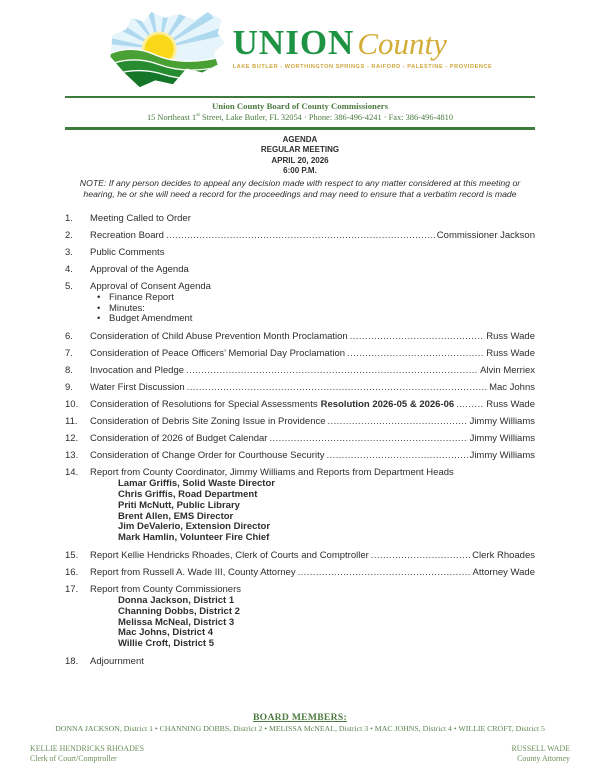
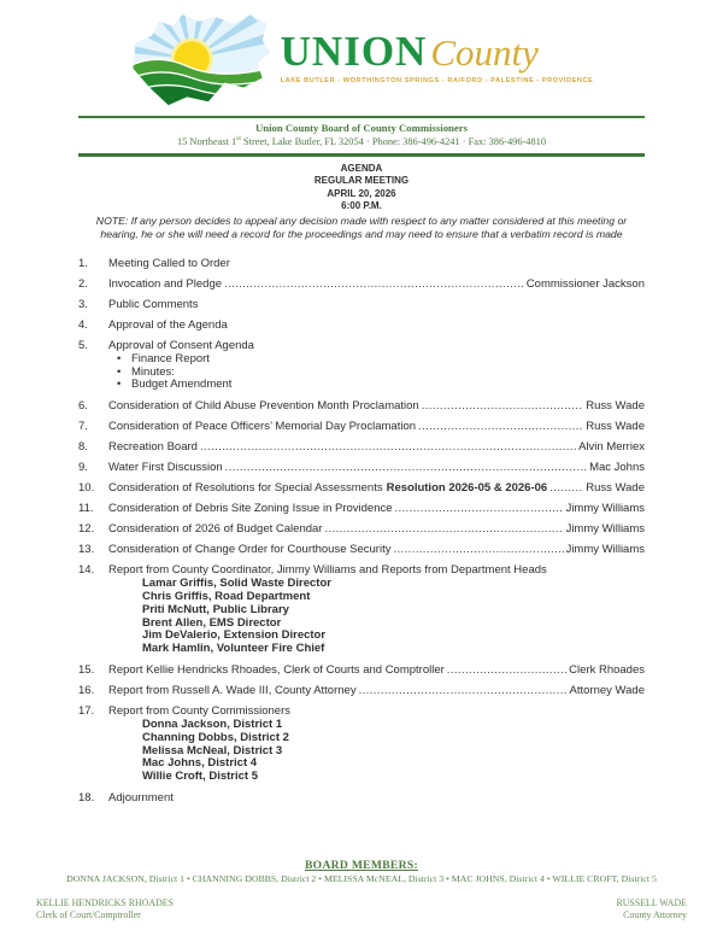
  UNION
  County
  Union County Board of County Commissioners
  15 Northeast 1 Street, Lake Butler, FL 32054 · Phone: 386-496-4241 · Fax: 386-496-4810
  AGENDA
  REGULAR MEETING
  APRIL 20, 2026
  6:00 P.M.
  NOTE: If any person decides to appeal any decision made with respect to any matter considered at this meeting or hearing, he or she will need a record for the proceedings and may need to ensure that a verbatim record is made
  1.
  Meeting Called to Order
  2.
- Recreation Board
+ Invocation and Pledge
  Commissioner Jackson
  3.
  Public Comments
  4.
  Approval of the Agenda
  5.
  Approval of Consent Agenda
  Finance Report
  Minutes:
  Budget Amendment
  6.
  Consideration of Child Abuse Prevention Month Proclamation
  Russ Wade
  7.
  Consideration of Peace Officers’ Memorial Day Proclamation
  Russ Wade
  8.
- Invocation and Pledge
+ Recreation Board
  Alvin Merriex
  9.
  Water First Discussion
  Mac Johns
  10.
  Consideration of Resolutions for Special Assessments
  Resolution 2026-05 & 2026-06
  Russ Wade
  11.
  Consideration of Debris Site Zoning Issue in Providence
  Jimmy Williams
  12.
  Consideration of 2026 of Budget Calendar
  Jimmy Williams
  13.
  Consideration of Change Order for Courthouse Security
  Jimmy Williams
  14.
  Report from County Coordinator, Jimmy Williams and Reports from Department Heads
  Lamar Griffis, Solid Waste Director
  Chris Griffis, Road Department
  Priti McNutt, Public Library
  Brent Allen, EMS Director
  Jim DeValerio, Extension Director
  Mark Hamlin, Volunteer Fire Chief
  15.
  Report Kellie Hendricks Rhoades, Clerk of Courts and Comptroller
  Clerk Rhoades
  16.
  Report from Russell A. Wade III, County Attorney
  Attorney Wade
  17.
  Report from County Commissioners
  Donna Jackson, District 1
  Channing Dobbs, District 2
  Melissa McNeal, District 3
  Mac Johns, District 4
  Willie Croft, District 5
  18.
  Adjournment
  BOARD MEMBERS:
  DONNA JACKSON, District 1 • CHANNING DOBBS, District 2 • MELISSA McNEAL, District 3 • MAC JOHNS, District 4 • WILLIE CROFT, District 5
  KELLIE HENDRICKS RHOADES
  Clerk of Court/Comptroller
  RUSSELL WADE
  County Attorney
